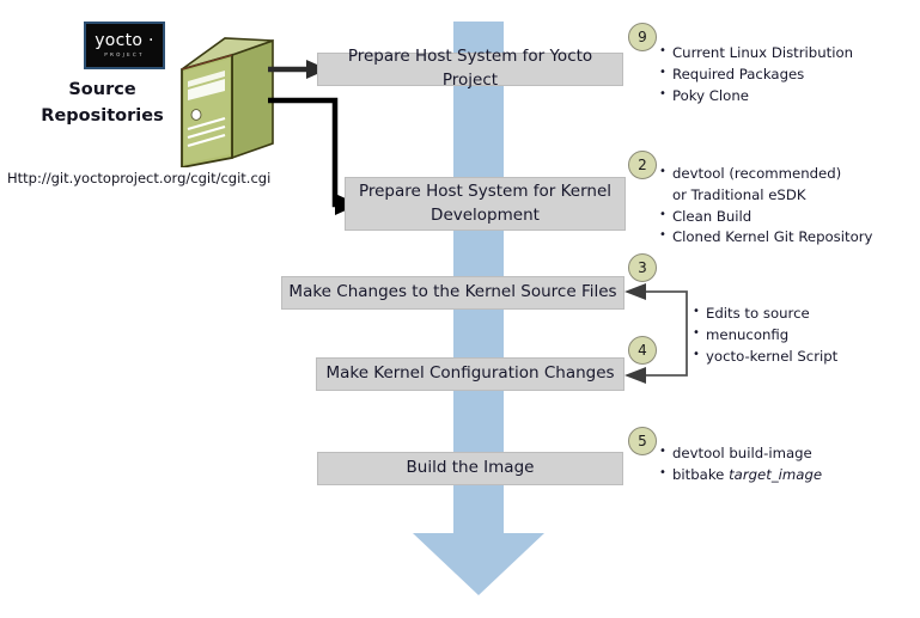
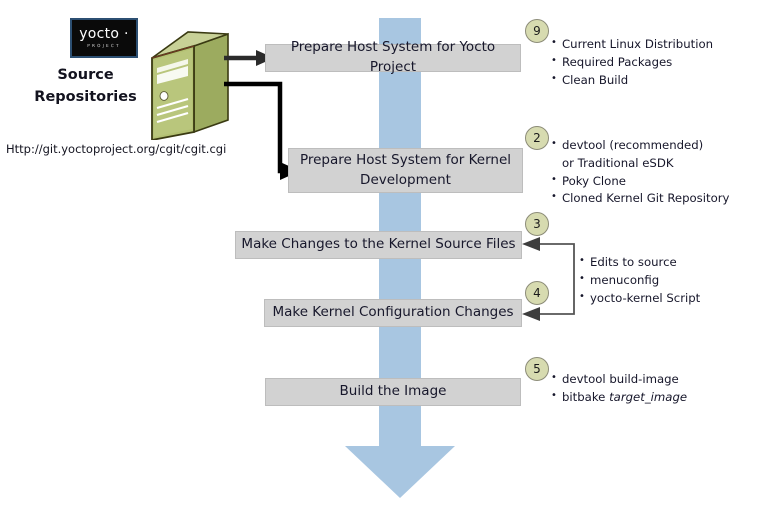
  yocto ·
  Source
  Repositories
  Http://git.yoctoproject.org/cgit/cgit.cgi
  Prepare Host System for Yocto Project
  Prepare Host System for Kernel Development
  Make Changes to the Kernel Source Files
  Make Kernel Configuration Changes
  Build the Image
  9
  2
  3
  4
  5
  Current Linux Distribution
  Required Packages
- Poky Clone
+ Clean Build
  devtool (recommended) or Traditional eSDK
- Clean Build
+ Poky Clone
  Cloned Kernel Git Repository
  Edits to source
  menuconfig
  yocto-kernel Script
  devtool build-image
  bitbake target_image
